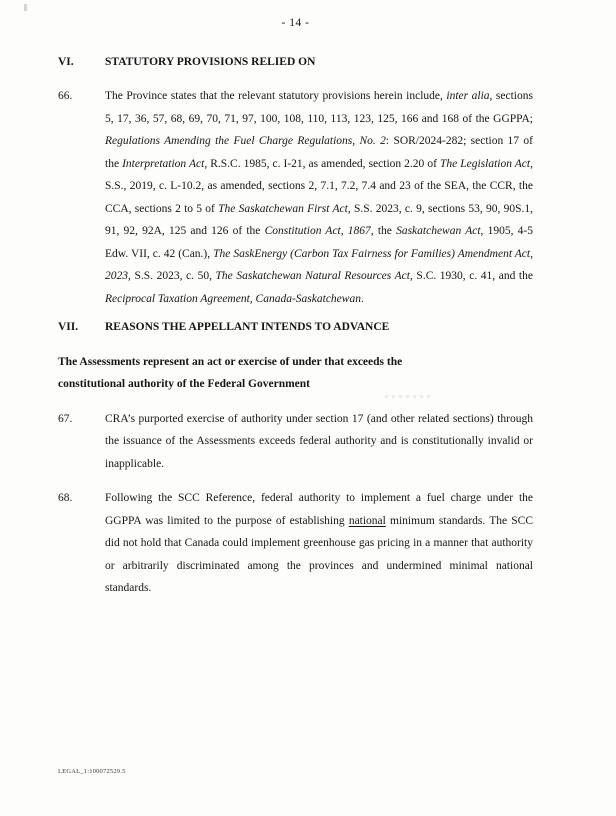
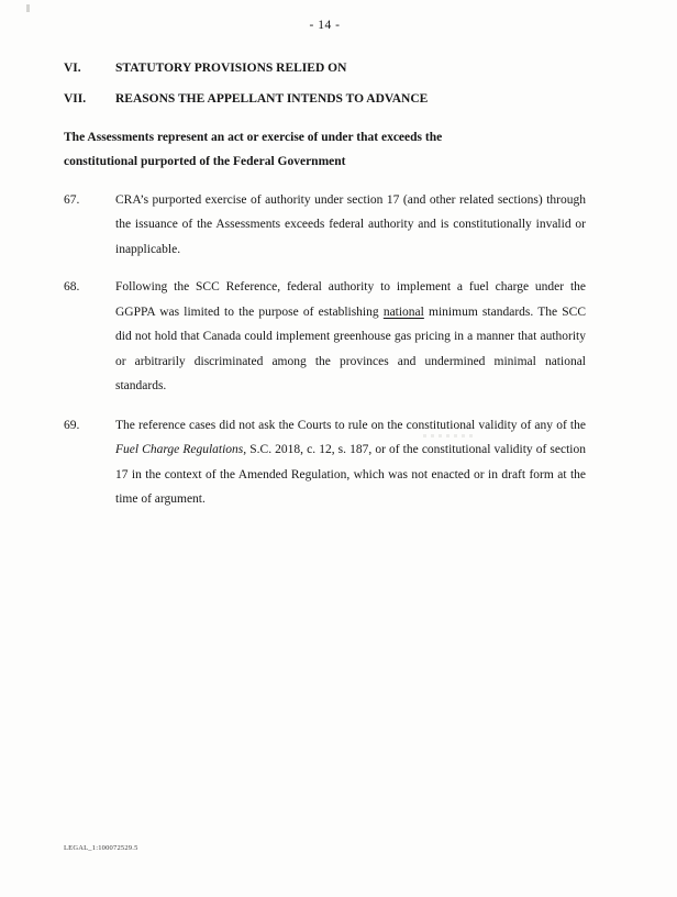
  - 14 -
  VI.
  STATUTORY PROVISIONS RELIED ON
- 66.
- The Province states that the relevant statutory provisions herein include, inter alia, sections 5, 17, 36, 57, 68, 69, 70, 71, 97, 100, 108, 110, 113, 123, 125, 166 and 168 of the GGPPA; Regulations Amending the Fuel Charge Regulations, No. 2: SOR/2024-282; section 17 of the Interpretation Act, R.S.C. 1985, c. I-21, as amended, section 2.20 of The Legislation Act, S.S., 2019, c. L-10.2, as amended, sections 2, 7.1, 7.2, 7.4 and 23 of the SEA, the CCR, the CCA, sections 2 to 5 of The Saskatchewan First Act, S.S. 2023, c. 9, sections 53, 90, 90S.1, 91, 92, 92A, 125 and 126 of the Constitution Act, 1867, the Saskatchewan Act, 1905, 4-5 Edw. VII, c. 42 (Can.), The SaskEnergy (Carbon Tax Fairness for Families) Amendment Act, 2023, S.S. 2023, c. 50, The Saskatchewan Natural Resources Act, S.C. 1930, c. 41, and the Reciprocal Taxation Agreement, Canada-Saskatchewan.
  VII.
  REASONS THE APPELLANT INTENDS TO ADVANCE
  The Assessments represent an act or exercise of under that exceeds the
- constitutional authority of the Federal Government
+ constitutional purported of the Federal Government
  67.
  CRA’s purported exercise of authority under section 17 (and other related sections) through the issuance of the Assessments exceeds federal authority and is constitutionally invalid or inapplicable.
  68.
  Following the SCC Reference, federal authority to implement a fuel charge under the GGPPA was limited to the purpose of establishing national minimum standards. The SCC did not hold that Canada could implement greenhouse gas pricing in a manner that authority or arbitrarily discriminated among the provinces and undermined minimal national standards.
+ 69.
+ The reference cases did not ask the Courts to rule on the constitutional validity of any of the Fuel Charge Regulations, S.C. 2018, c. 12, s. 187, or of the constitutional validity of section 17 in the context of the Amended Regulation, which was not enacted or in draft form at the time of argument.
